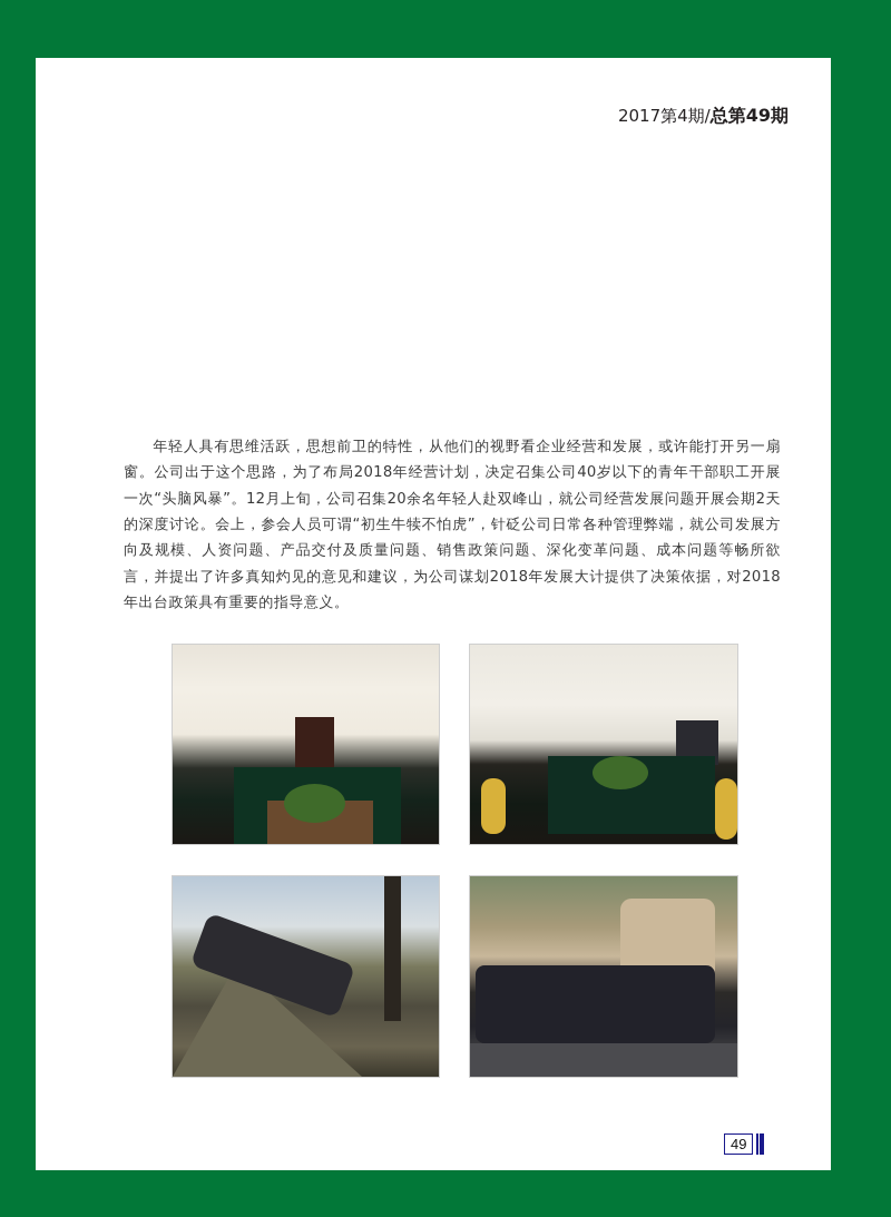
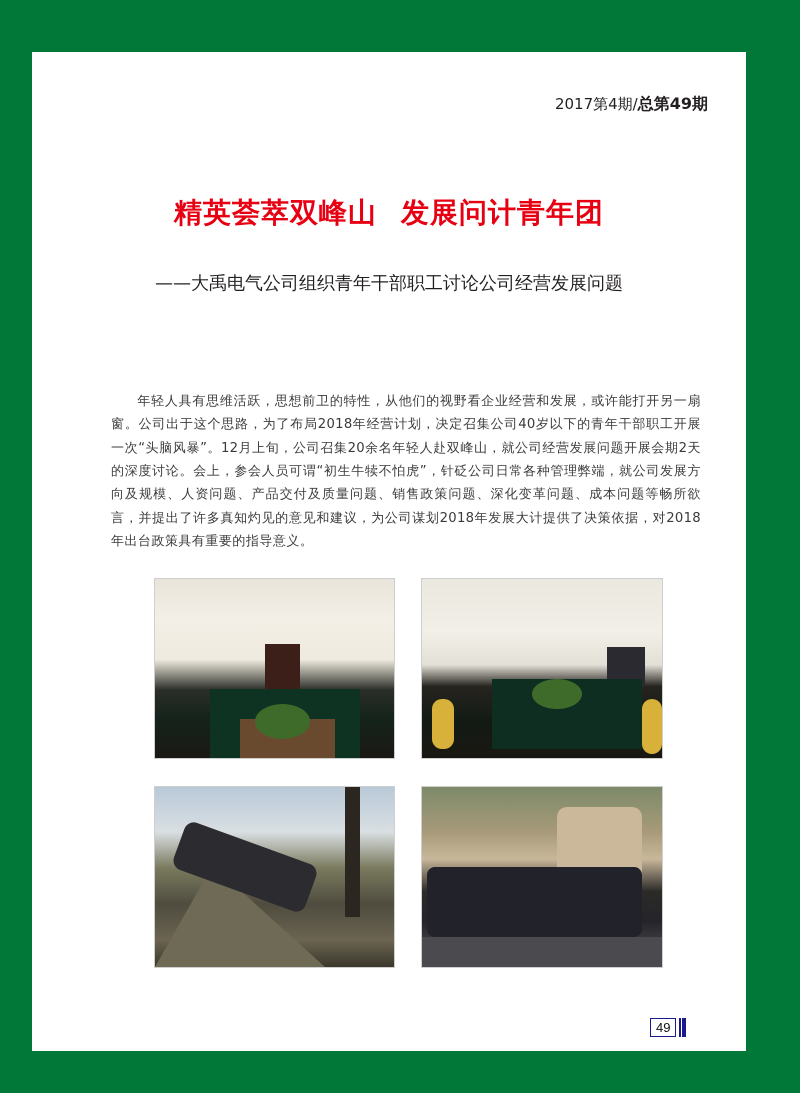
  2017第4期/总第49期
+ 精英荟萃双峰山 发展问计青年团
+ ——大禹电气公司组织青年干部职工讨论公司经营发展问题
  年轻人具有思维活跃，思想前卫的特性，从他们的视野看企业经营和发展，或许能打开另一扇窗。公司出于这个思路，为了布局2018年经营计划，决定召集公司40岁以下的青年干部职工开展一次“头脑风暴”。12月上旬，公司召集20余名年轻人赴双峰山，就公司经营发展问题开展会期2天的深度讨论。会上，参会人员可谓“初生牛犊不怕虎”，针砭公司日常各种管理弊端，就公司发展方向及规模、人资问题、产品交付及质量问题、销售政策问题、深化变革问题、成本问题等畅所欲言，并提出了许多真知灼见的意见和建议，为公司谋划2018年发展大计提供了决策依据，对2018年出台政策具有重要的指导意义。
  49
